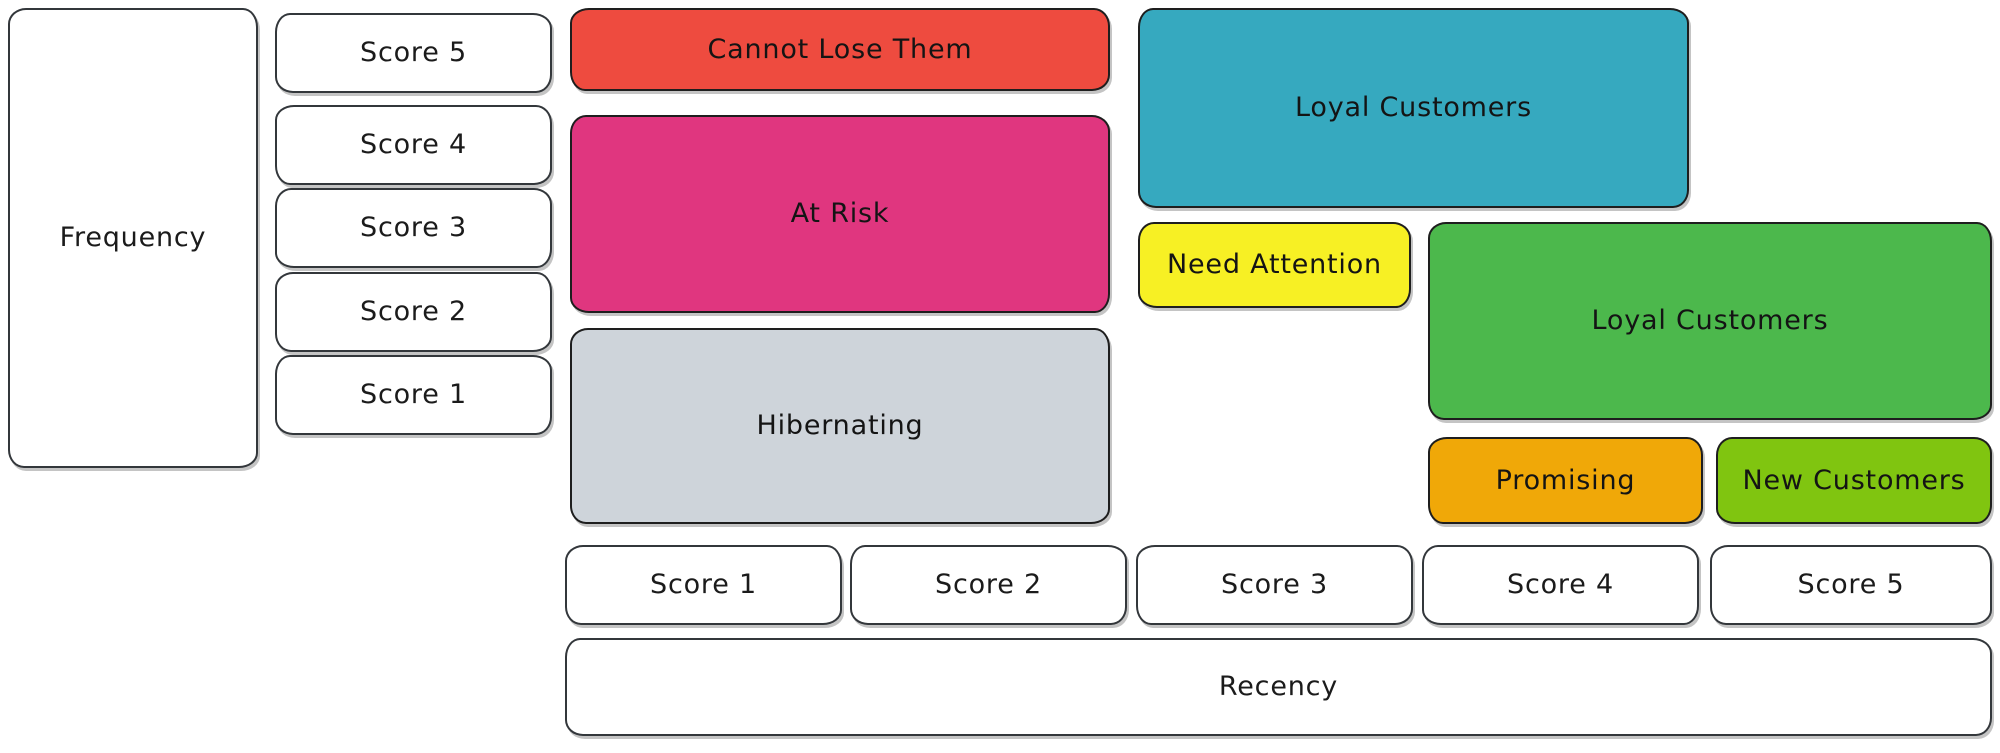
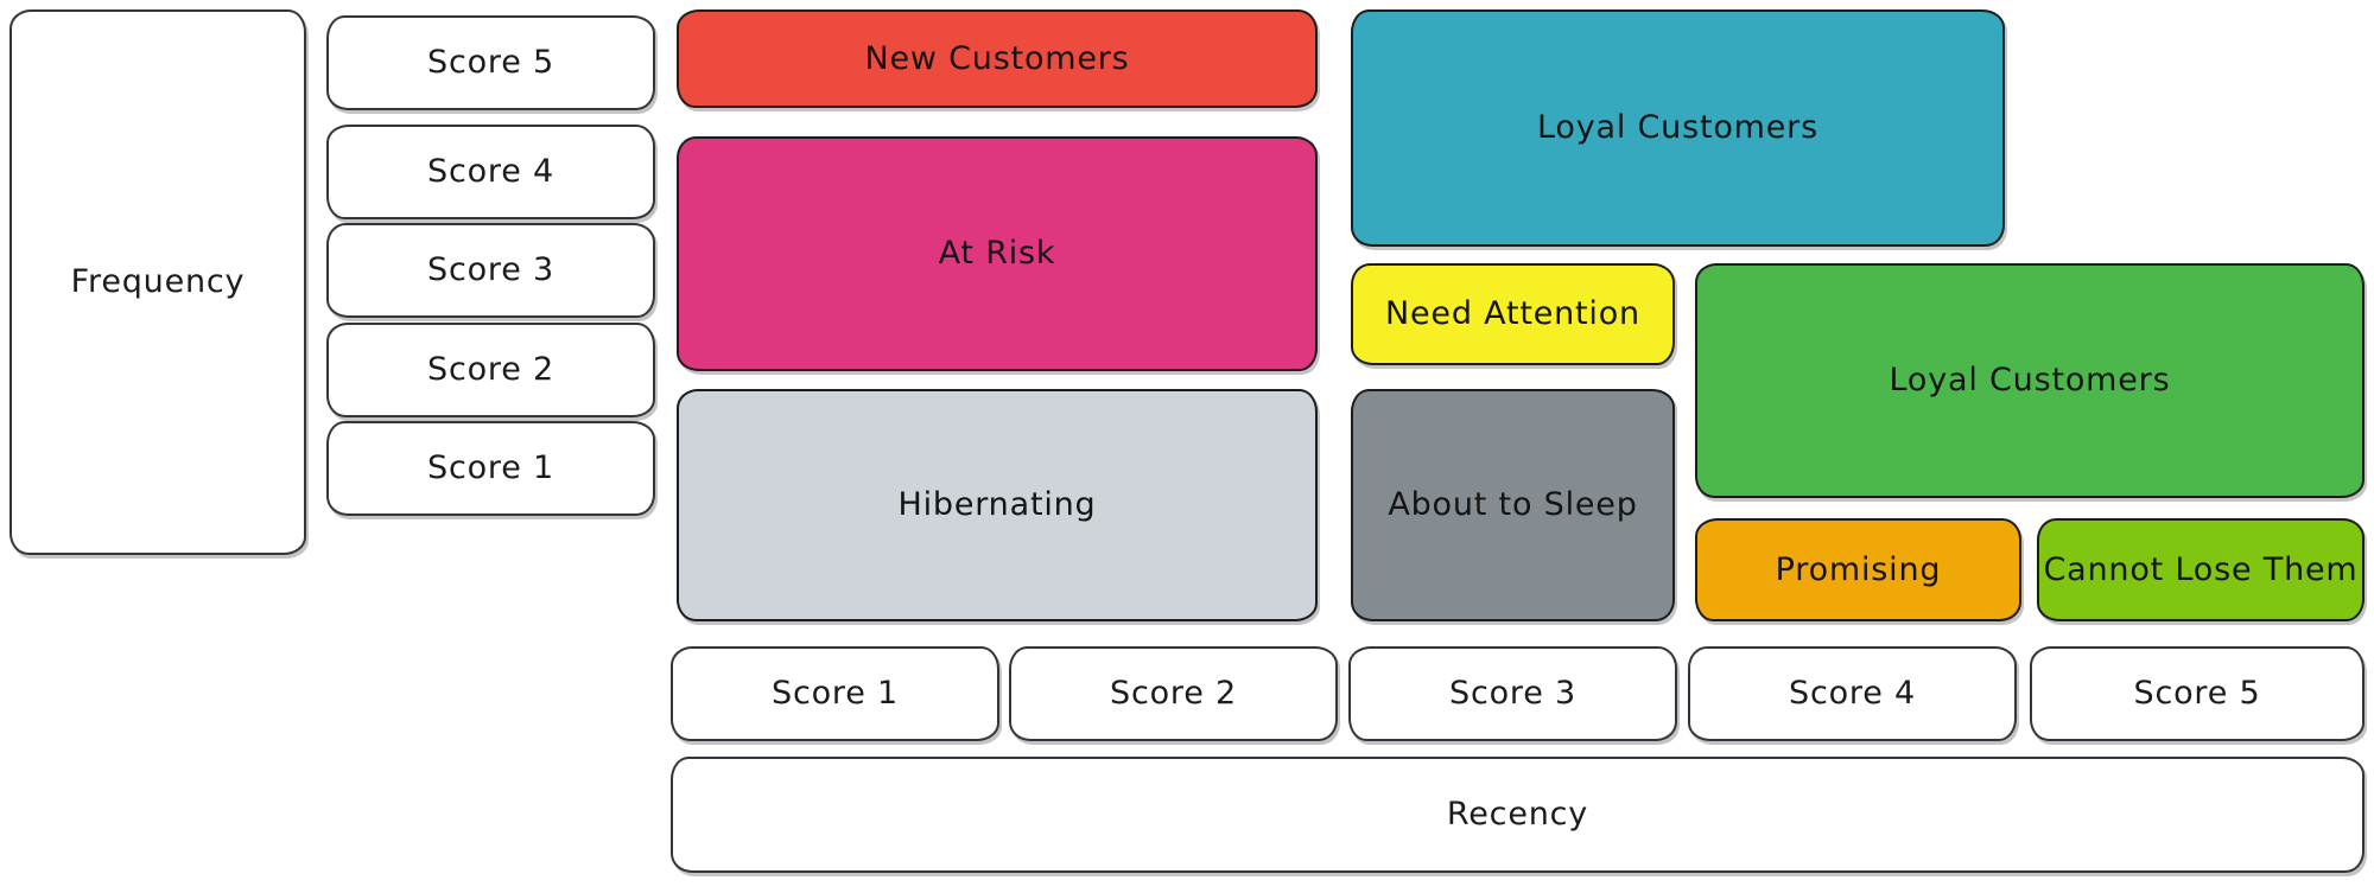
  Frequency
  Score 5
  Score 4
  Score 3
  Score 2
  Score 1
- Cannot Lose Them
+ New Customers
  At Risk
  Hibernating
  Loyal Customers
  Need Attention
  Loyal Customers
+ About to Sleep
  Promising
- New Customers
+ Cannot Lose Them
  Score 1
  Score 2
  Score 3
  Score 4
  Score 5
  Recency
